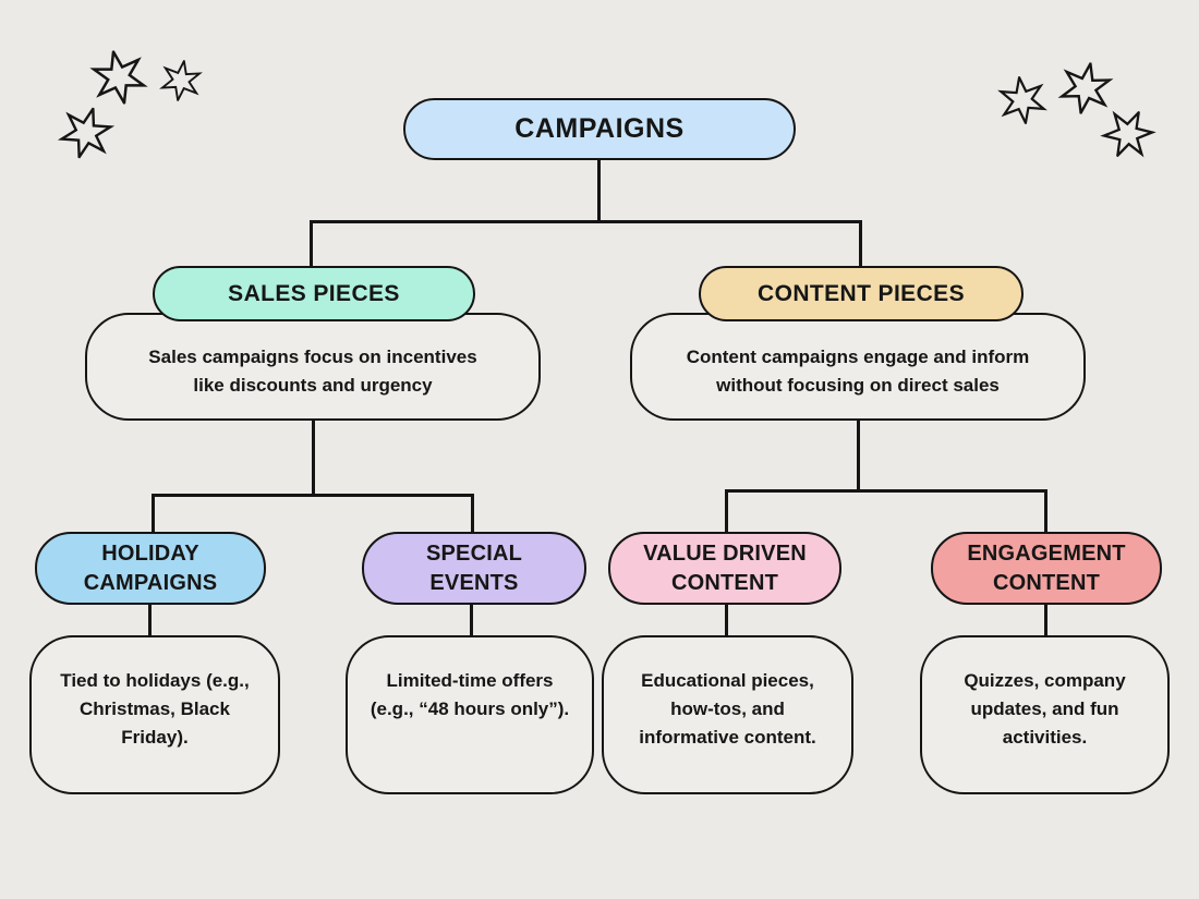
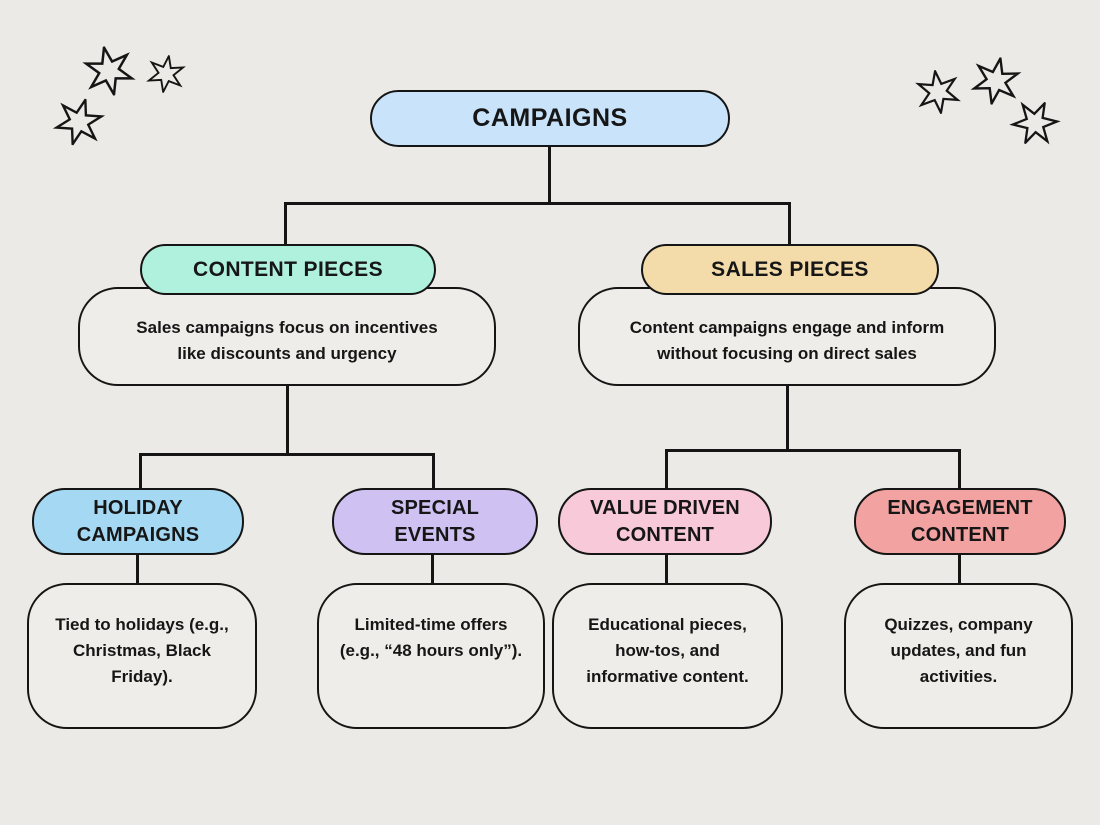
  CAMPAIGNS
  Sales campaigns focus on incentives
  like discounts and urgency
- SALES PIECES
+ CONTENT PIECES
  Content campaigns engage and inform
  without focusing on direct sales
- CONTENT PIECES
+ SALES PIECES
  HOLIDAY
  CAMPAIGNS
  SPECIAL
  EVENTS
  VALUE DRIVEN
  CONTENT
  ENGAGEMENT
  CONTENT
  Tied to holidays (e.g.,
  Christmas, Black
  Friday).
  Limited-time offers
  (e.g., “48 hours only”).
  Educational pieces,
  how-tos, and
  informative content.
  Quizzes, company
  updates, and fun
  activities.
